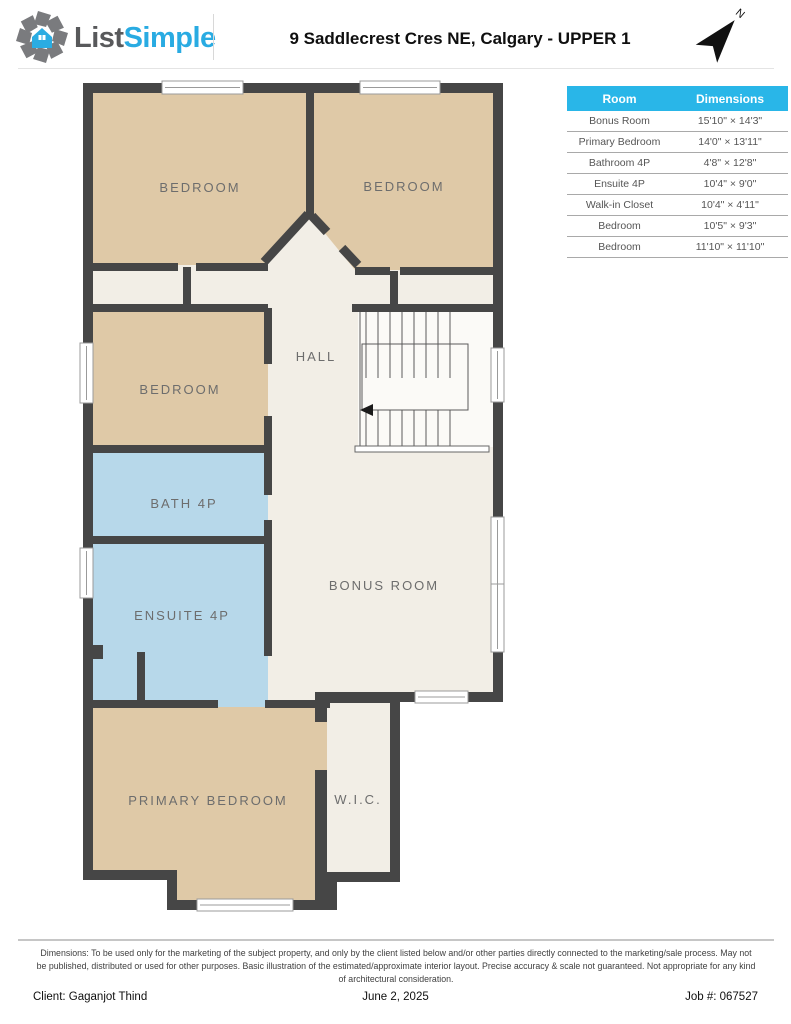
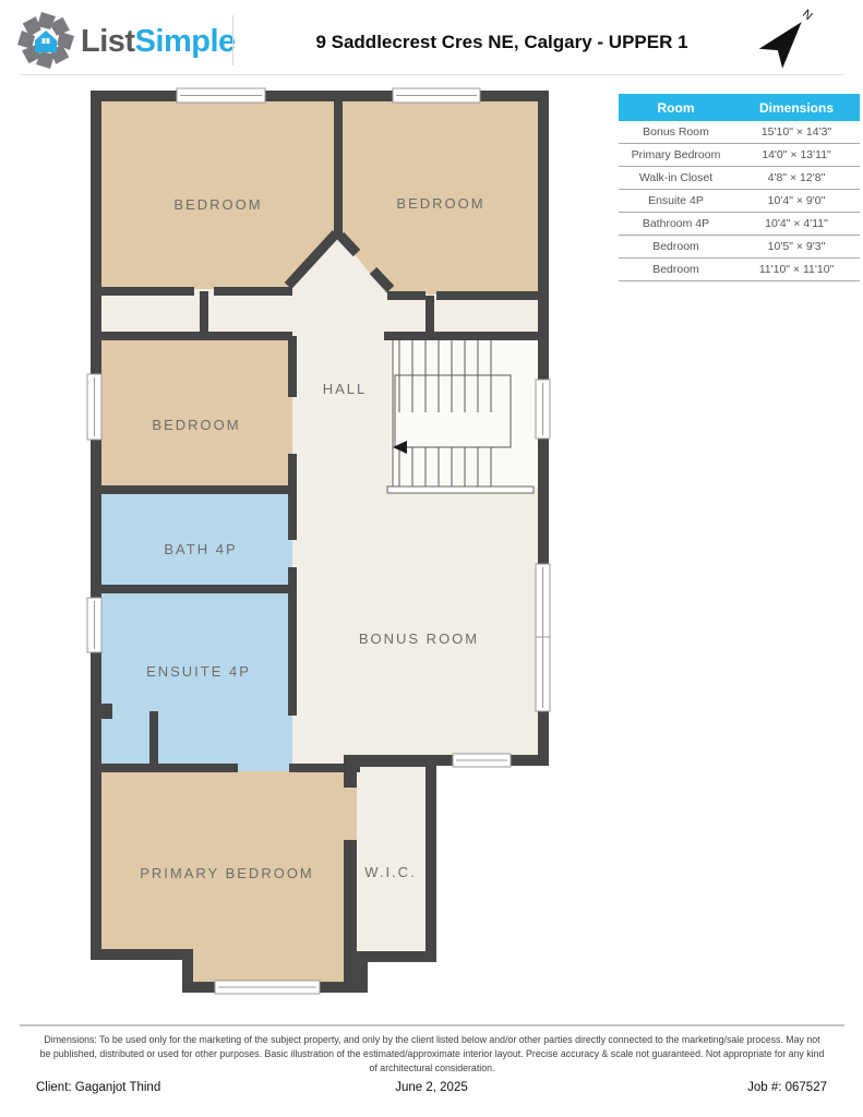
  ListSimple
  9 Saddlecrest Cres NE, Calgary - UPPER 1
  BEDROOM
  BEDROOM
  HALL
  BEDROOM
  BATH 4P
  ENSUITE 4P
  BONUS ROOM
  PRIMARY BEDROOM
  W.I.C.
  Room	Dimensions
  Bonus Room	15'10" × 14'3"
  Primary Bedroom	14'0" × 13'11"
- Bathroom 4P	4'8" × 12'8"
+ Walk-in Closet	4'8" × 12'8"
  Ensuite 4P	10'4" × 9'0"
- Walk-in Closet	10'4" × 4'11"
+ Bathroom 4P	10'4" × 4'11"
  Bedroom	10'5" × 9'3"
  Bedroom	11'10" × 11'10"
  Dimensions: To be used only for the marketing of the subject property, and only by the client listed below and/or other parties directly connected to the marketing/sale process. May not be published, distributed or used for other purposes. Basic illustration of the estimated/approximate interior layout. Precise accuracy & scale not guaranteed. Not appropriate for any kind of architectural consideration.
  Client: Gaganjot Thind
  June 2, 2025
  Job #: 067527
